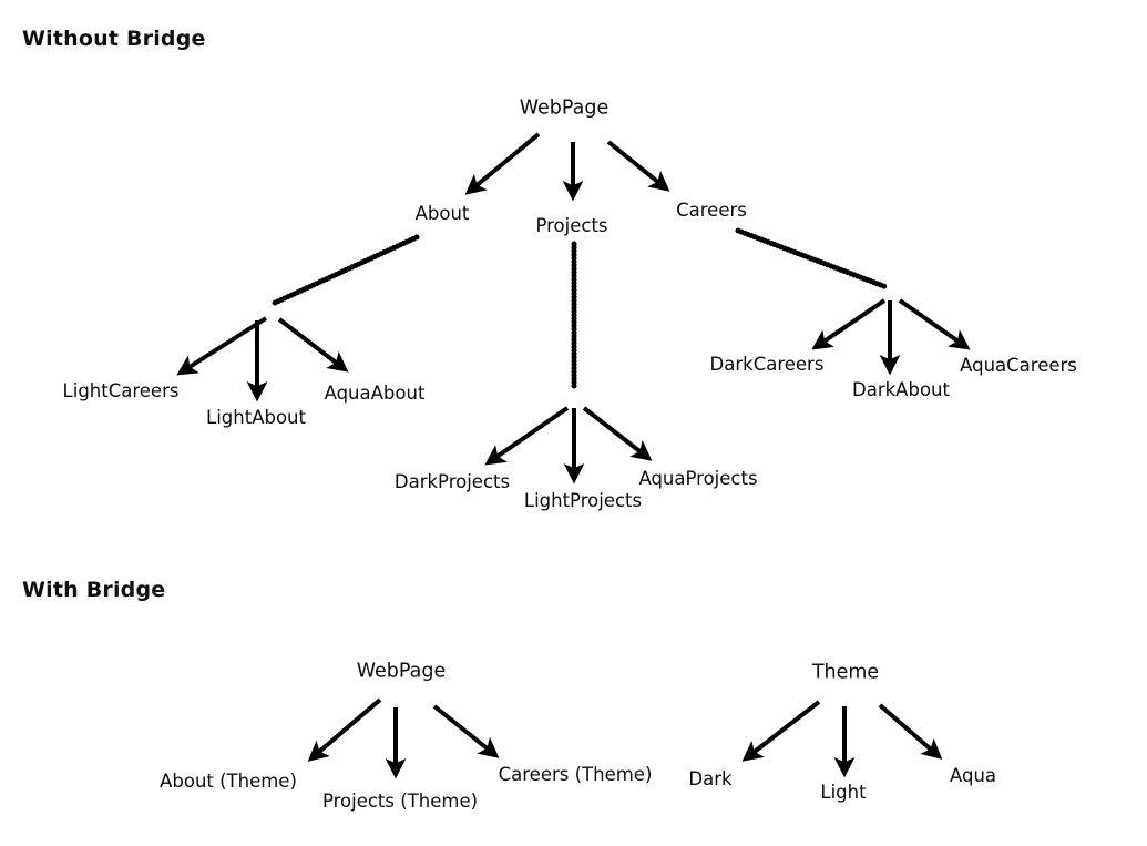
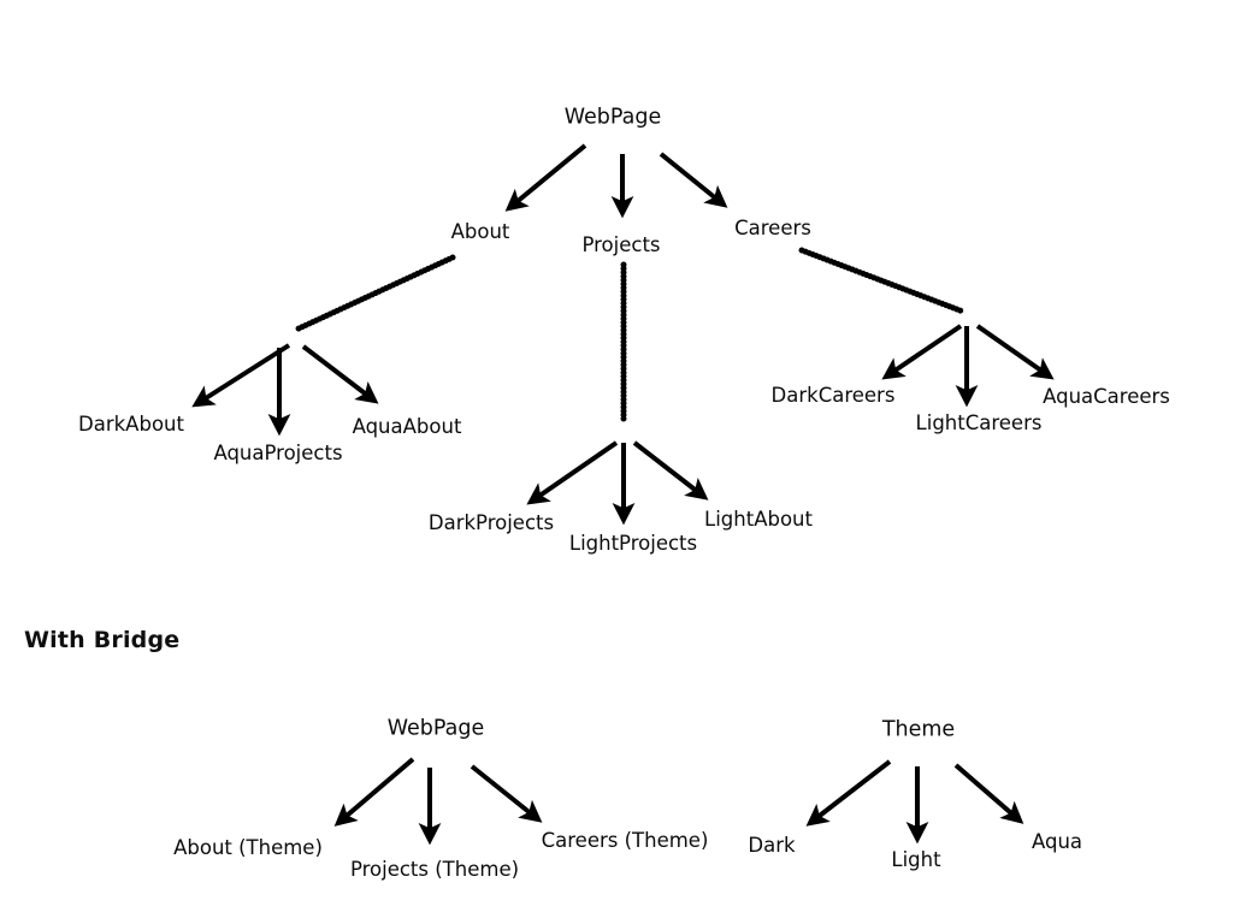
- Without Bridge
  With Bridge
  WebPage
  About
  Projects
  Careers
- LightCareers
+ DarkAbout
- LightAbout
+ AquaProjects
  AquaAbout
  DarkProjects
  LightProjects
- AquaProjects
+ LightAbout
  DarkCareers
- DarkAbout
+ LightCareers
  AquaCareers
  WebPage
  About (Theme)
  Projects (Theme)
  Careers (Theme)
  Theme
  Dark
  Light
  Aqua
